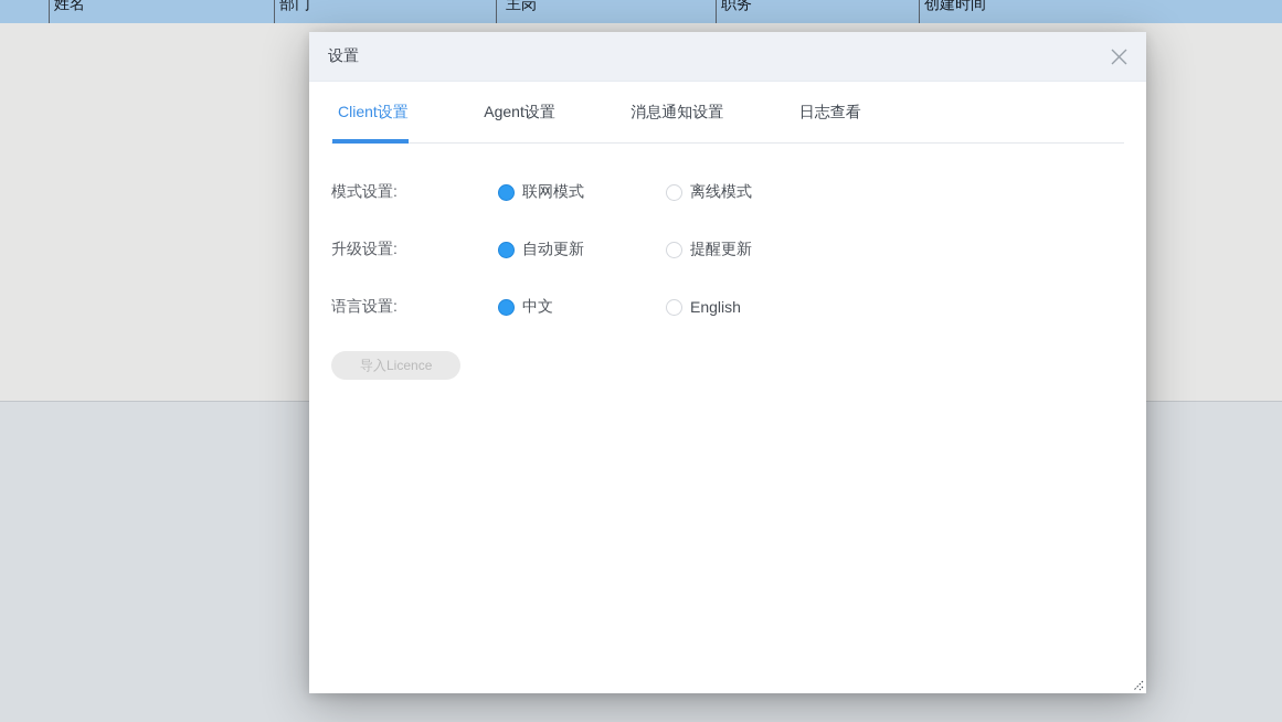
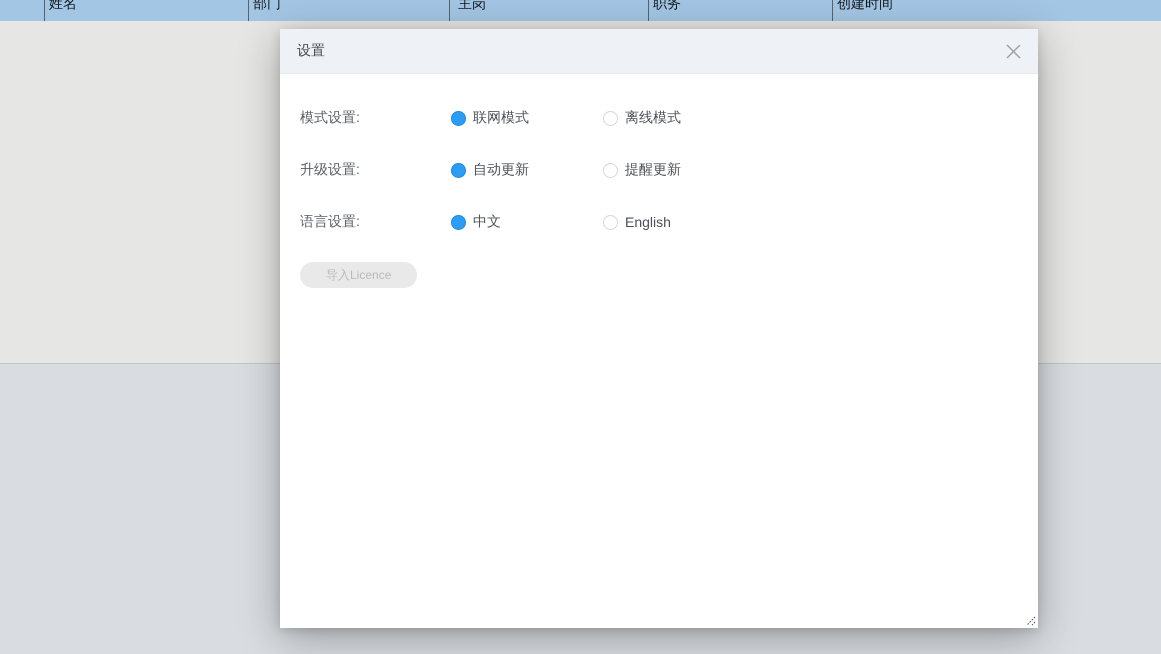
  姓名
  部门
  主岗
  职务
  创建时间
  设置
- Client设置 Agent设置 消息通知设置 日志查看
  模式设置:
  联网模式
  离线模式
  升级设置:
  自动更新
  提醒更新
  语言设置:
  中文
  English
  导入Licence
